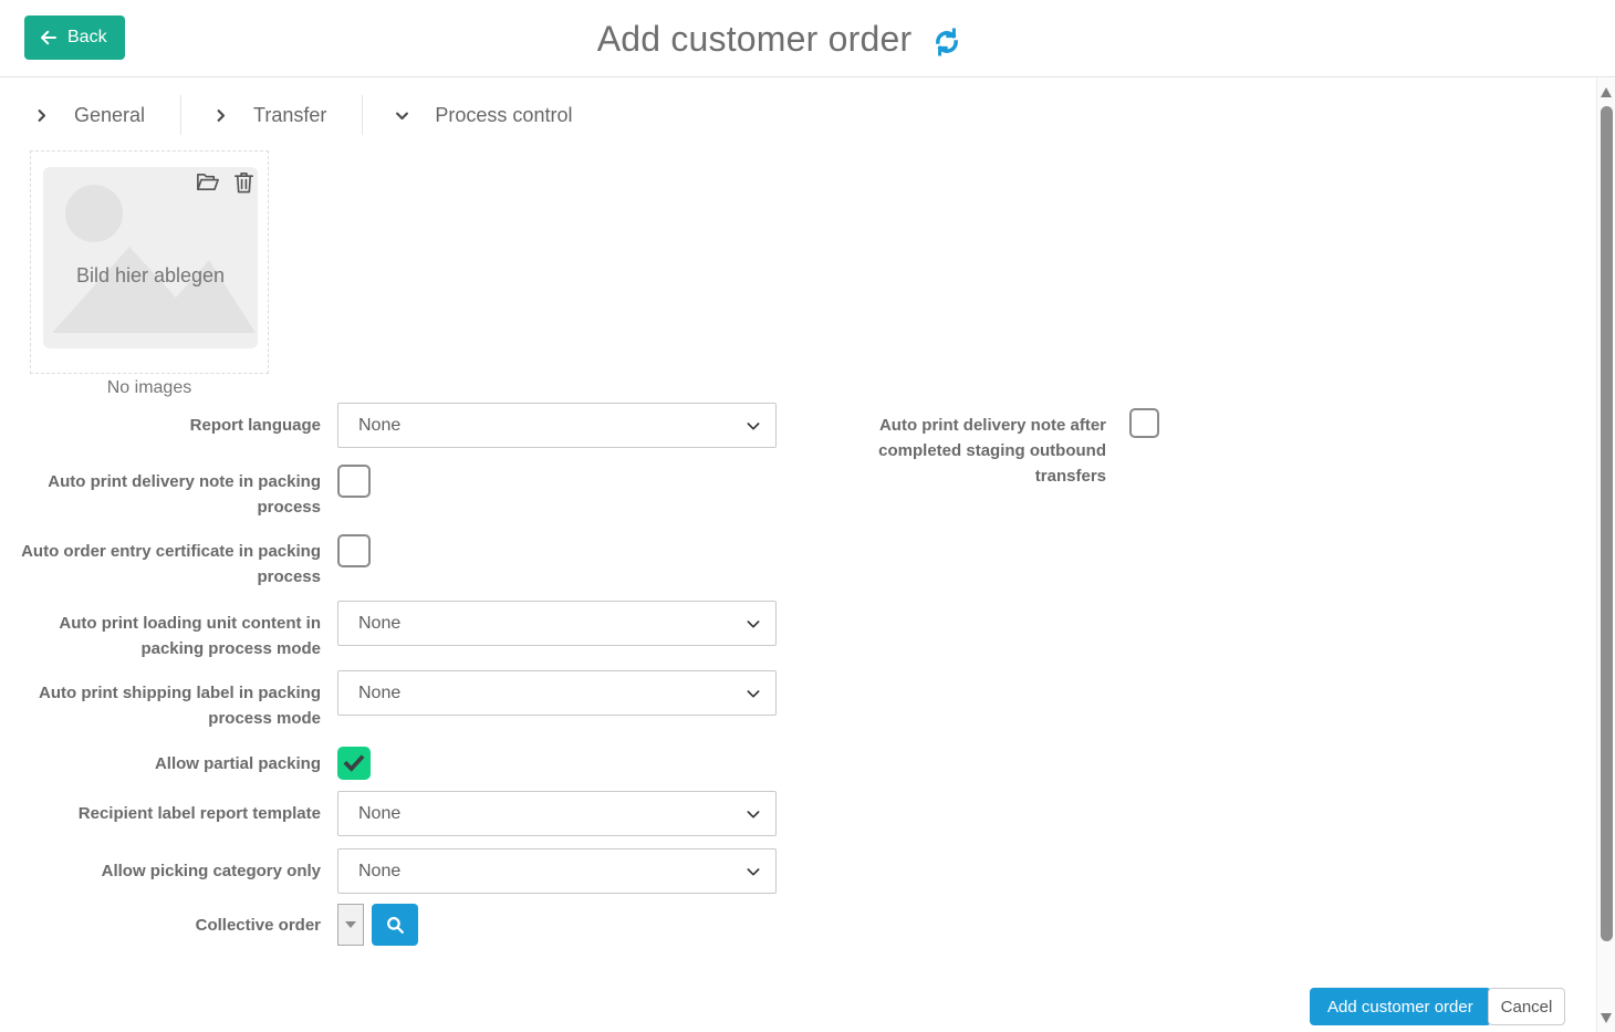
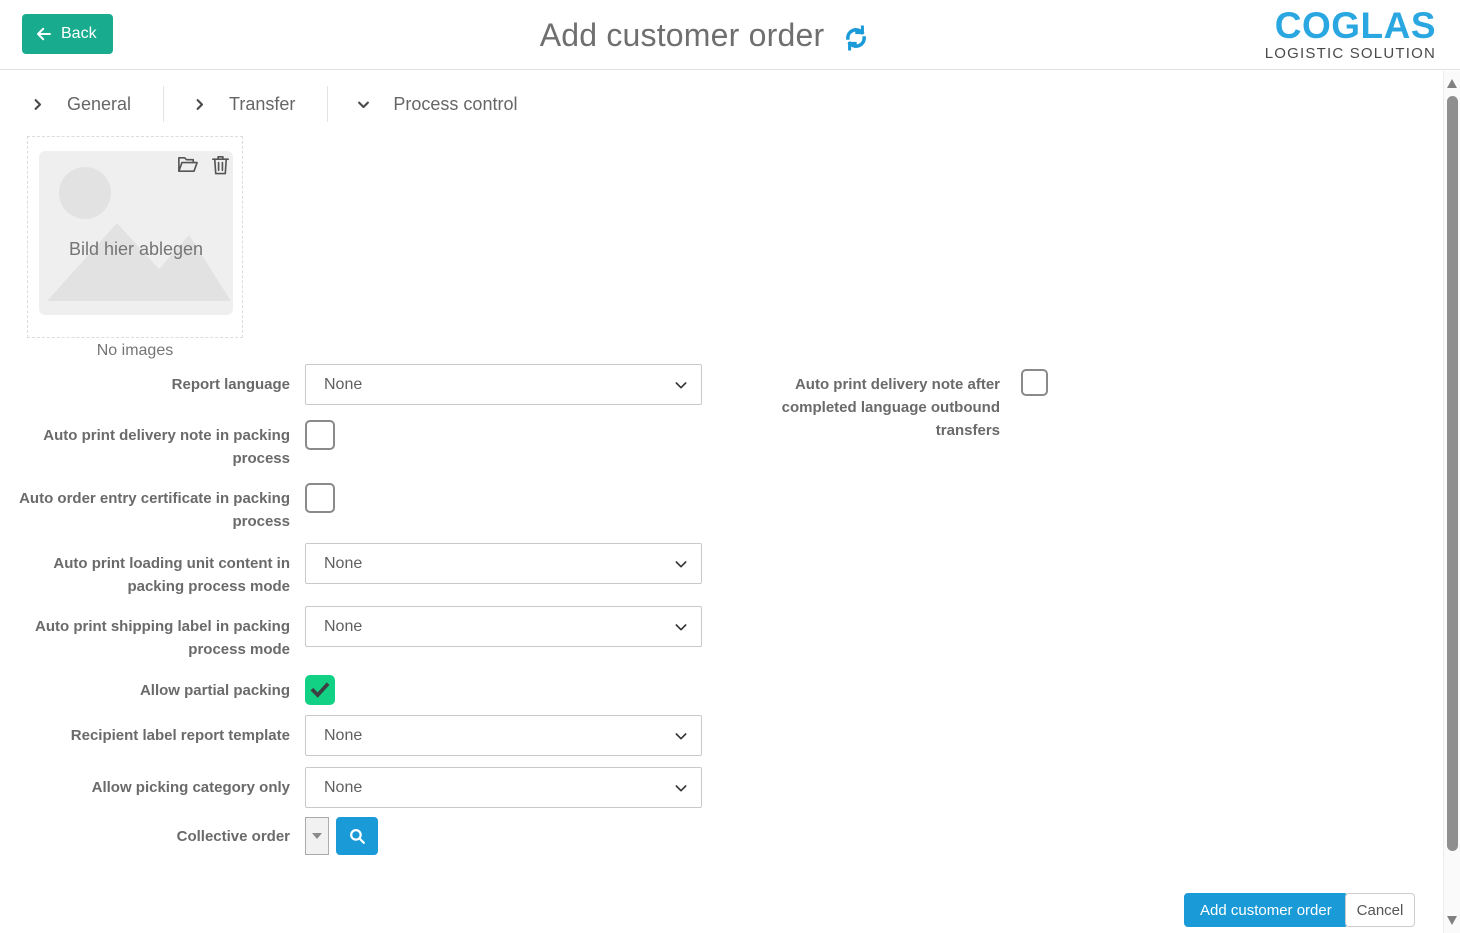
  Back
  Add customer order
+ COGLAS
+ LOGISTIC SOLUTION
  General
  Transfer
  Process control
  Bild hier ablegen
  No images
  Report language
  None
  Auto print delivery note in packing process
  Auto order entry certificate in packing process
  Auto print loading unit content in packing process mode
  None
  Auto print shipping label in packing process mode
  None
  Allow partial packing
  Recipient label report template
  None
  Allow picking category only
  None
  Collective order
- Auto print delivery note after completed staging outbound transfers
+ Auto print delivery note after completed language outbound transfers
  Add customer order
  Cancel
